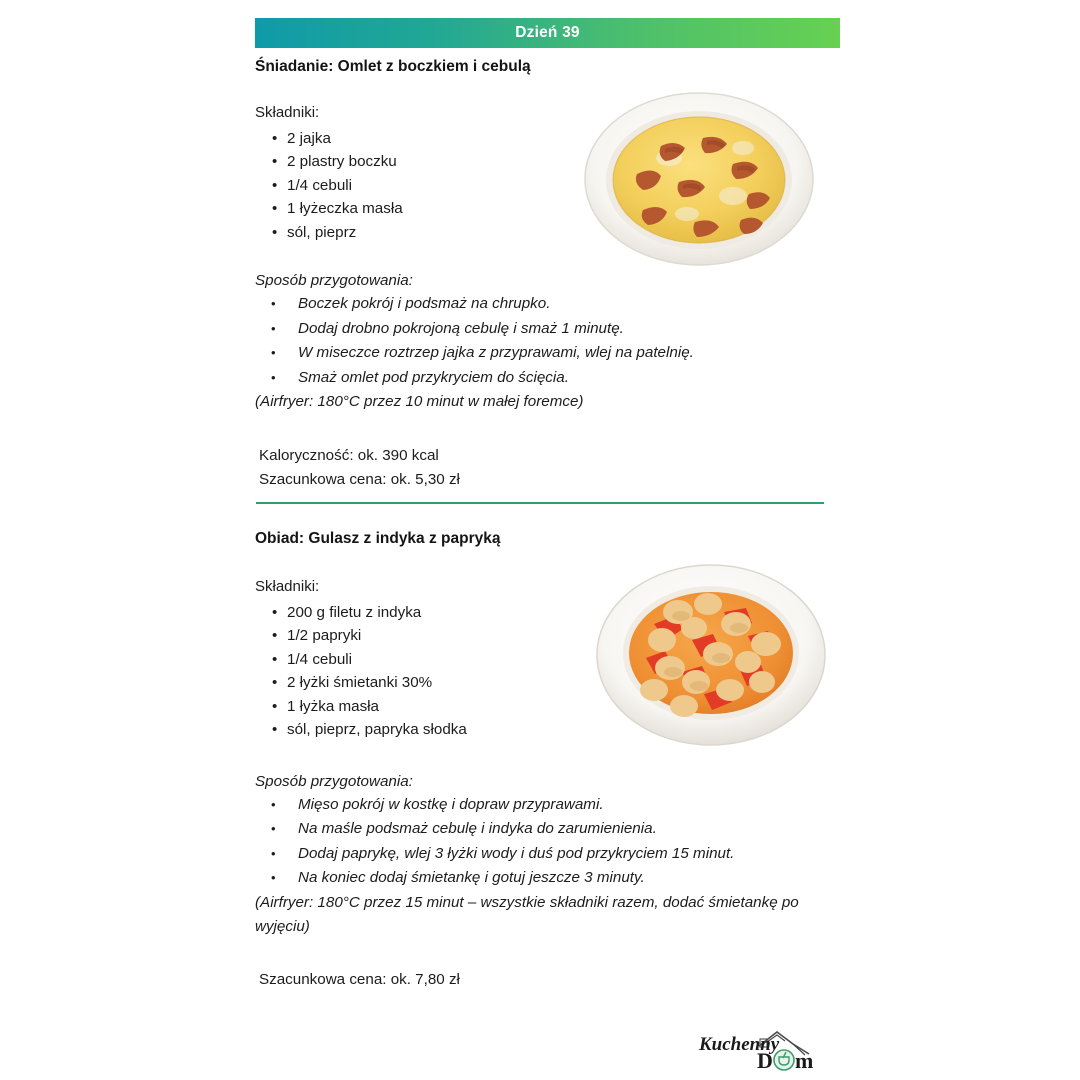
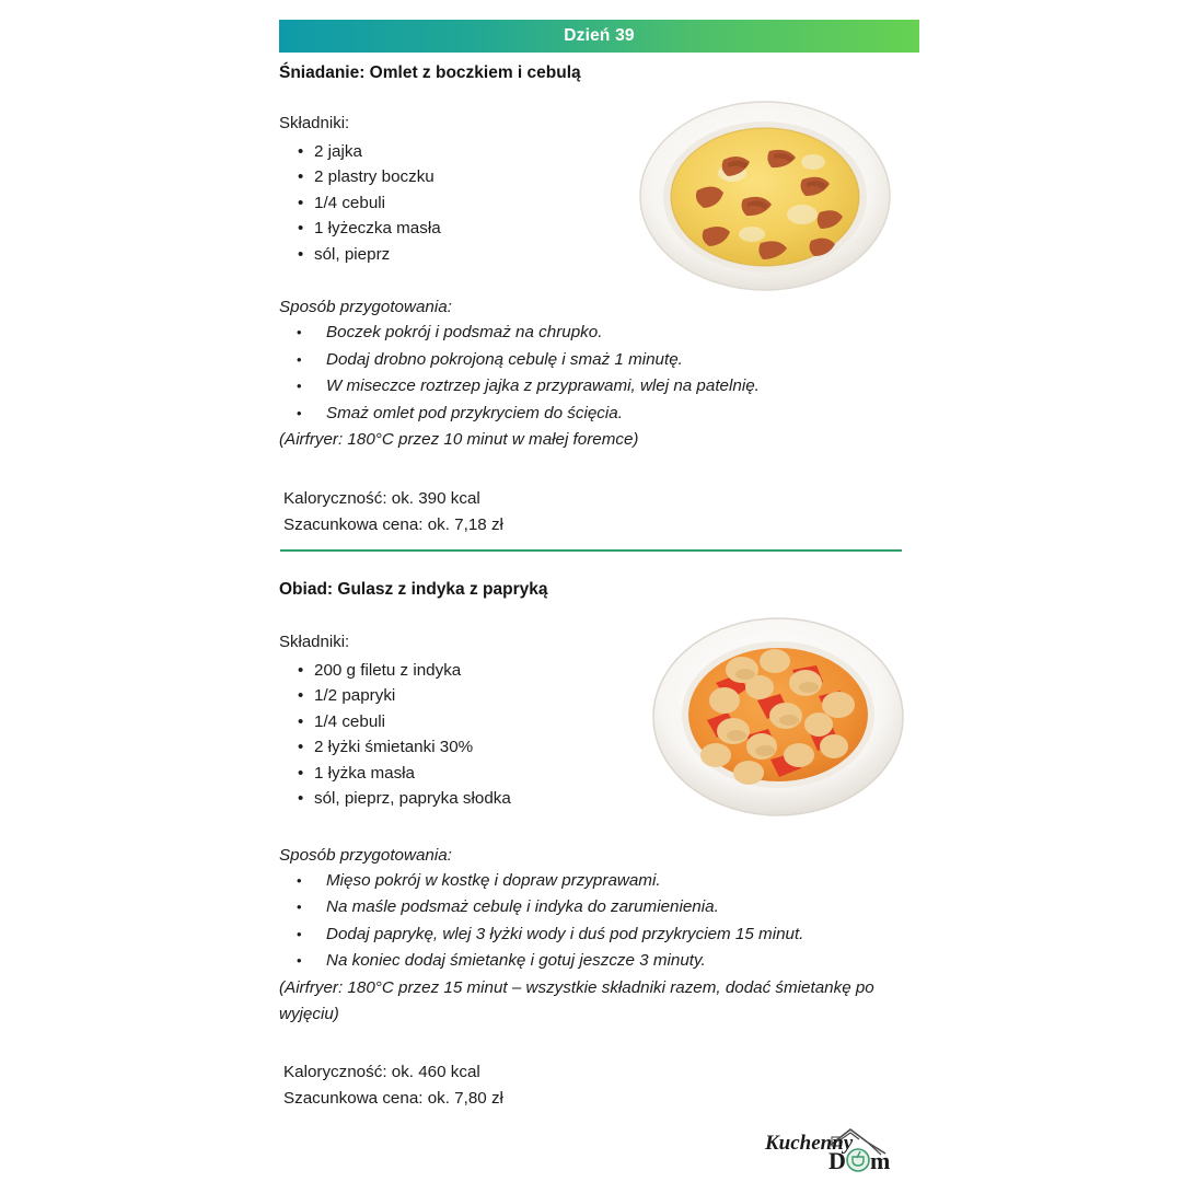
  Dzień 39
  Śniadanie: Omlet z boczkiem i cebulą
  Składniki:
  2 jajka
  2 plastry boczku
  1/4 cebuli
  1 łyżeczka masła
  sól, pieprz
  Sposób przygotowania:
  Boczek pokrój i podsmaż na chrupko.
  Dodaj drobno pokrojoną cebulę i smaż 1 minutę.
  W miseczce roztrzep jajka z przyprawami, wlej na patelnię.
  Smaż omlet pod przykryciem do ścięcia.
  (Airfryer: 180°C przez 10 minut w małej foremce)
  Kaloryczność: ok. 390 kcal
- Szacunkowa cena: ok. 5,30 zł
+ Szacunkowa cena: ok. 7,18 zł
  Obiad: Gulasz z indyka z papryką
  Składniki:
  200 g filetu z indyka
  1/2 papryki
  1/4 cebuli
  2 łyżki śmietanki 30%
  1 łyżka masła
  sól, pieprz, papryka słodka
  Sposób przygotowania:
  Mięso pokrój w kostkę i dopraw przyprawami.
  Na maśle podsmaż cebulę i indyka do zarumienienia.
  Dodaj paprykę, wlej 3 łyżki wody i duś pod przykryciem 15 minut.
  Na koniec dodaj śmietankę i gotuj jeszcze 3 minuty.
  (Airfryer: 180°C przez 15 minut – wszystkie składniki razem, dodać śmietankę po wyjęciu)
+ Kaloryczność: ok. 460 kcal
  Szacunkowa cena: ok. 7,80 zł
  Kuchenny
  D
  m
